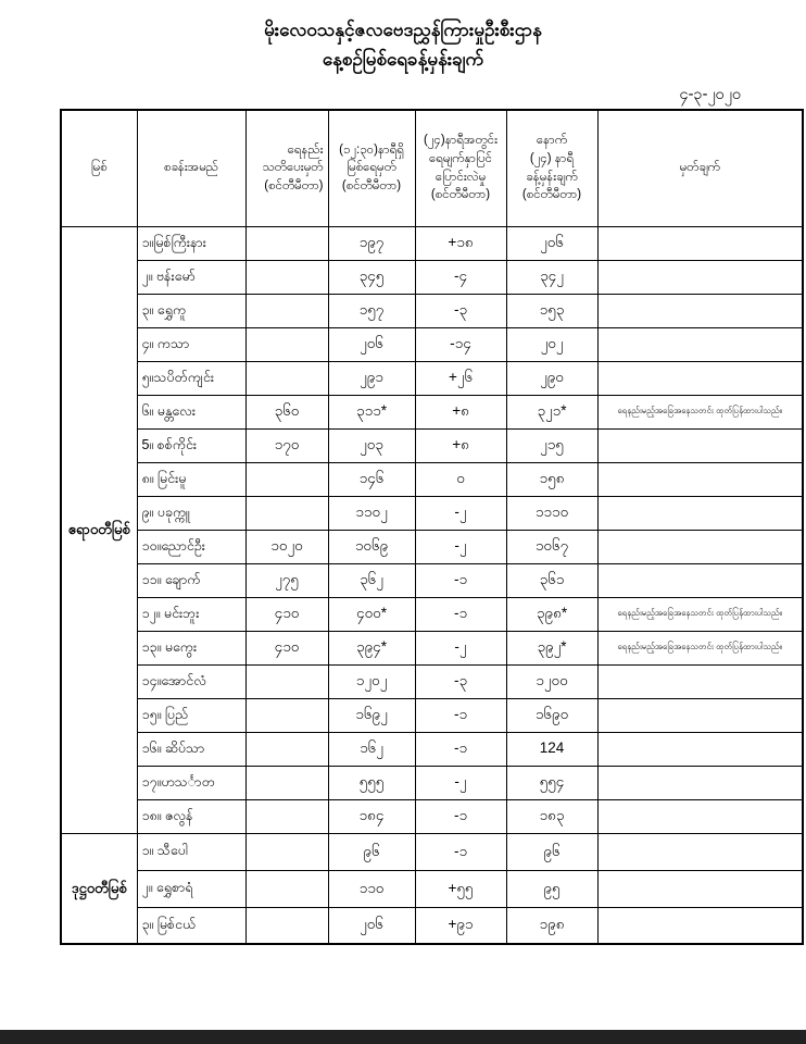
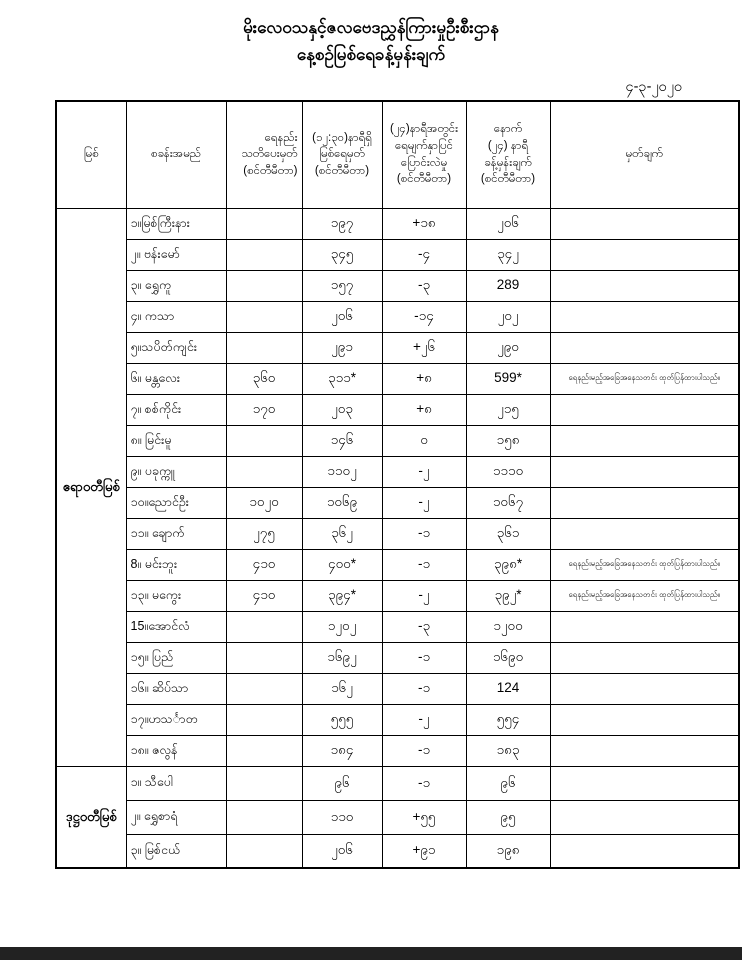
  မိုးလေဝသနှင့်ဇလဗေဒညွှန်ကြားမှုဦးစီးဌာန
  နေ့စဉ်မြစ်ရေခန့်မှန်းချက်
  ၄-၃-၂၀၂၀
  မြစ်	စခန်းအမည်	ရေနည်း သတိပေးမှတ် (စင်တီမီတာ)	(၁၂:၃၀)နာရီရှိ မြစ်ရေမှတ် (စင်တီမီတာ)	(၂၄)နာရီအတွင်း ရေမျက်နှာပြင် ပြောင်းလဲမှု (စင်တီမီတာ)	နောက် (၂၄) နာရီ ခန့်မှန်းချက် (စင်တီမီတာ)	မှတ်ချက်
  ဧရာဝတီမြစ်	၁။မြစ်ကြီးနား		၁၉၇	+၁၈	၂၀၆
  ၂။ ဗန်းမော်		၃၄၅	-၄	၃၄၂
- ၃။ ရွှေကူ		၁၅၇	-၃	၁၅၃
+ ၃။ ရွှေကူ		၁၅၇	-၃	289
  ၄။ ကသာ		၂၀၆	-၁၄	၂၀၂
  ၅။သပိတ်ကျင်း		၂၉၁	+၂၆	၂၉၀
- ၆။ မန္တလေး	၃၆၀	၃၁၁*	+၈	၃၂၁*	ရေနည်းမည့်အခြေအနေသတင်း ထုတ်ပြန်ထားပါသည်။
+ ၆။ မန္တလေး	၃၆၀	၃၁၁*	+၈	599*	ရေနည်းမည့်အခြေအနေသတင်း ထုတ်ပြန်ထားပါသည်။
- 5။ စစ်ကိုင်း	၁၇၀	၂၀၃	+၈	၂၁၅
+ ၇။ စစ်ကိုင်း	၁၇၀	၂၀၃	+၈	၂၁၅
  ၈။ မြင်းမူ		၁၄၆	၀	၁၅၈
  ၉။ ပခုက္ကူ		၁၁၀၂	-၂	၁၁၁၀
  ၁၀။ညောင်ဦး	၁၀၂၀	၁၀၆၉	-၂	၁၀၆၇
  ၁၁။ ချောက်	၂၇၅	၃၆၂	-၁	၃၆၁
- ၁၂။ မင်းဘူး	၄၁၀	၄၀၀*	-၁	၃၉၈*	ရေနည်းမည့်အခြေအနေသတင်း ထုတ်ပြန်ထားပါသည်။
+ 8။ မင်းဘူး	၄၁၀	၄၀၀*	-၁	၃၉၈*	ရေနည်းမည့်အခြေအနေသတင်း ထုတ်ပြန်ထားပါသည်။
  ၁၃။ မကွေး	၄၁၀	၃၉၄*	-၂	၃၉၂*	ရေနည်းမည့်အခြေအနေသတင်း ထုတ်ပြန်ထားပါသည်။
- ၁၄။အောင်လံ		၁၂၀၂	-၃	၁၂၀၀
+ 15။အောင်လံ		၁၂၀၂	-၃	၁၂၀၀
  ၁၅။ ပြည်		၁၆၉၂	-၁	၁၆၉၀
  ၁၆။ ဆိပ်သာ		၁၆၂	-၁	124
  ၁၇။ဟသင်္ာတ		၅၅၅	-၂	၅၅၄
  ၁၈။ ဇလွန်		၁၈၄	-၁	၁၈၃
  ဒုဋ္ဌဝတီမြစ်	၁။ သီပေါ		၉၆	-၁	၉၆
  ၂။ ရွှေစာရံ		၁၁၀	+၅၅	၉၅
  ၃။ မြစ်ငယ်		၂၀၆	+၉၁	၁၉၈
